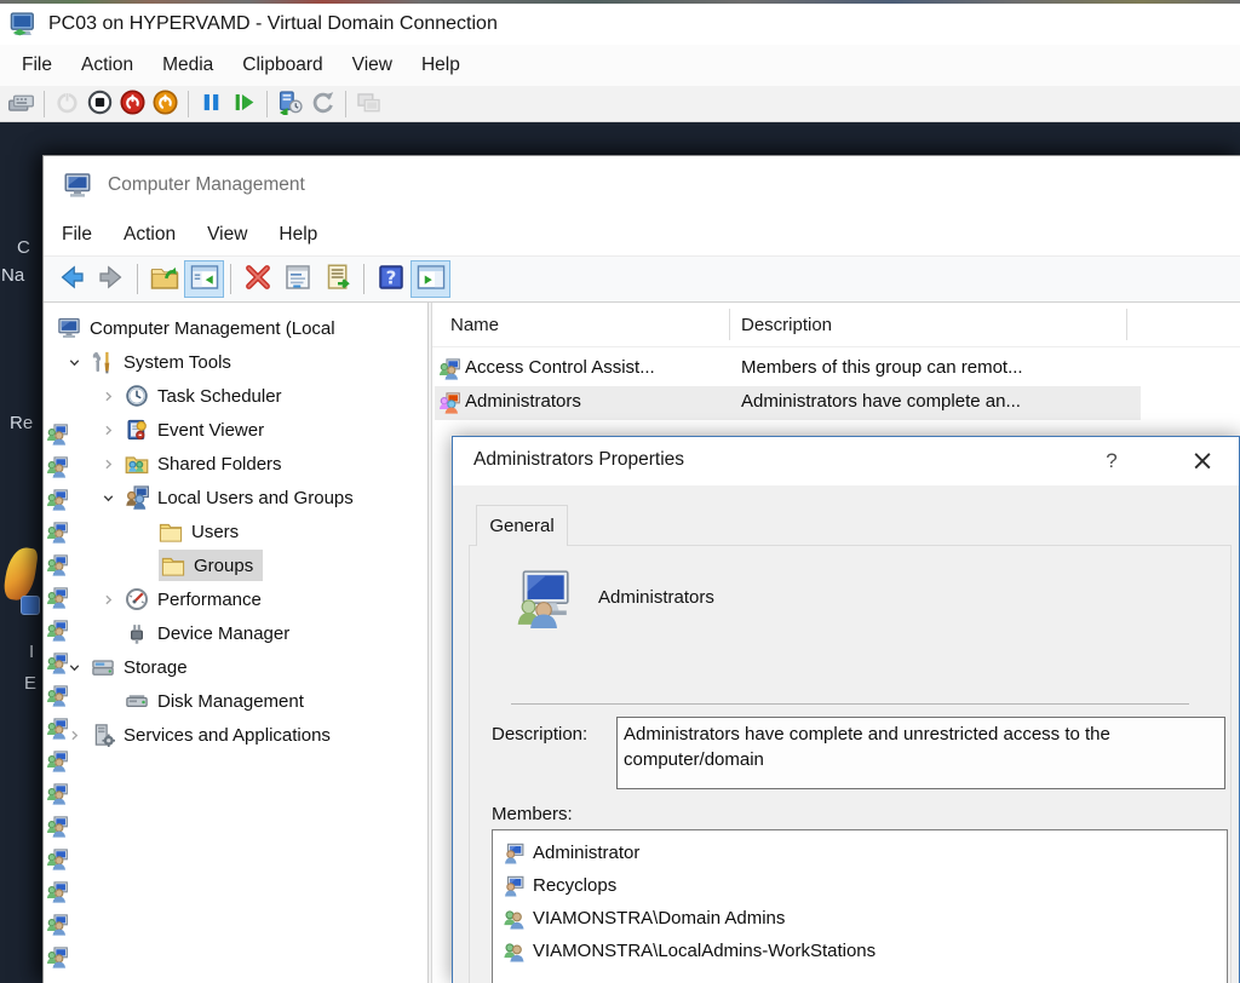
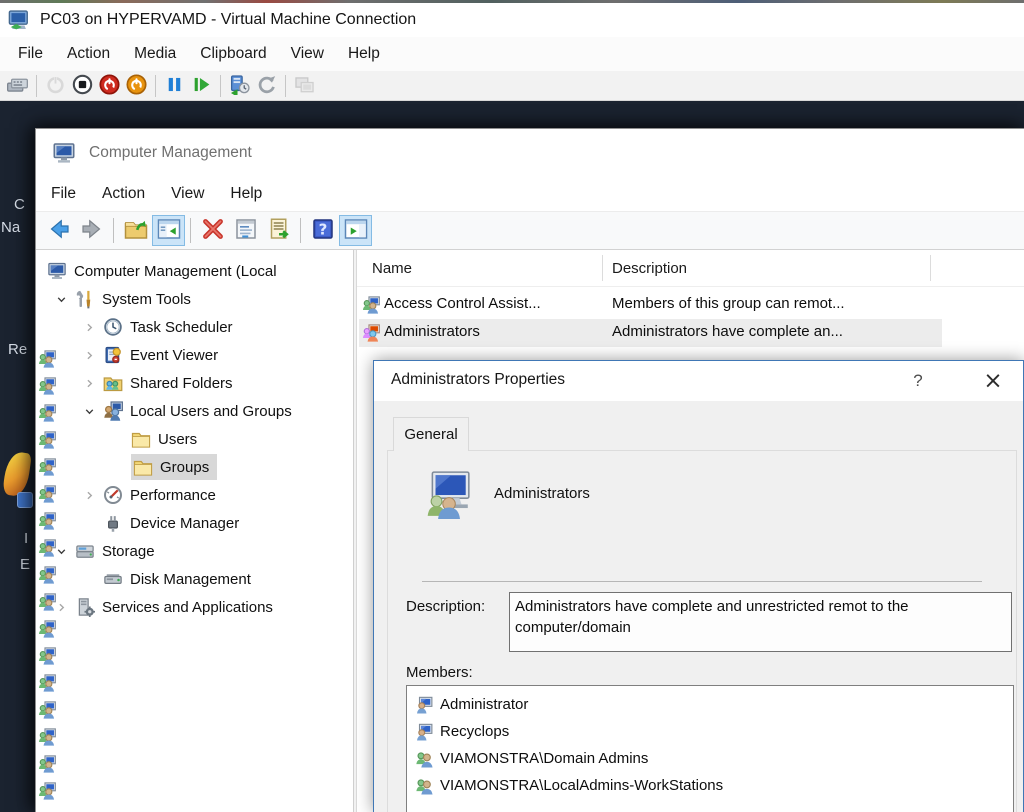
- PC03 on HYPERVAMD - Virtual Domain Connection
+ PC03 on HYPERVAMD - Virtual Machine Connection
  File
  Action
  Media
  Clipboard
  View
  Help
  C
  Na
  Re
  I
  E
  Computer Management
  File
  Action
  View
  Help
  ?
  Computer Management (Local
  System Tools
  Task Scheduler
  Event Viewer
  Shared Folders
  Local Users and Groups
  Users
  Groups
  Performance
  Device Manager
  Storage
  Disk Management
  Services and Applications
  Name
  Description
  Access Control Assist...
  Members of this group can remot...
  Administrators
  Administrators have complete an...
  Administrators Properties
  ?
  ×
  General
  Administrators
  Description:
- Administrators have complete and unrestricted access to the computer/domain
+ Administrators have complete and unrestricted remot to the computer/domain
  Members:
  Administrator
  Recyclops
  VIAMONSTRA\Domain Admins
  VIAMONSTRA\LocalAdmins-WorkStations
